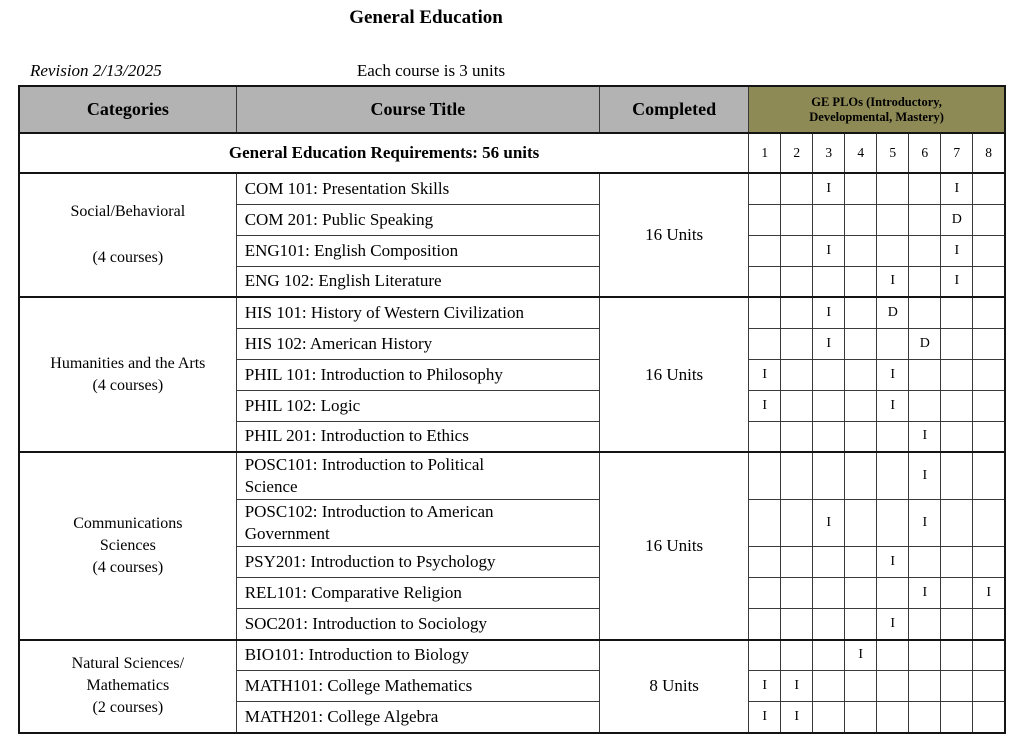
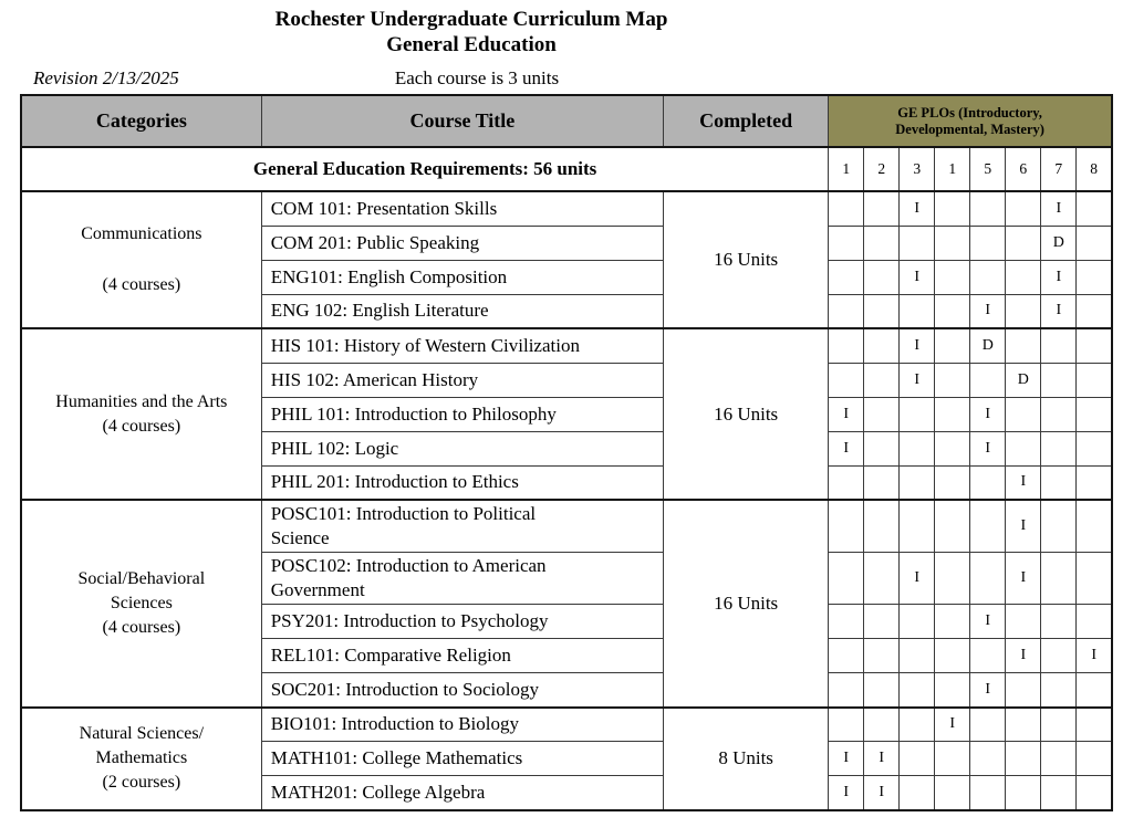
+ Rochester Undergraduate Curriculum Map
  General Education
  Revision 2/13/2025
  Each course is 3 units
  Categories	Course Title	Completed	GE PLOs (Introductory, Developmental, Mastery)
- General Education Requirements: 56 units	1	2	3	4	5	6	7	8
+ General Education Requirements: 56 units	1	2	3	1	5	6	7	8
- Social/Behavioral(4 courses)	COM 101: Presentation Skills	16 Units			I				I
+ Communications(4 courses)	COM 101: Presentation Skills	16 Units			I				I
  COM 201: Public Speaking							D
  ENG101: English Composition			I				I
  ENG 102: English Literature					I		I
  Humanities and the Arts(4 courses)	HIS 101: History of Western Civilization	16 Units			I		D
  HIS 102: American History			I			D
  PHIL 101: Introduction to Philosophy	I				I
  PHIL 102: Logic	I				I
  PHIL 201: Introduction to Ethics						I
- CommunicationsSciences(4 courses)	POSC101: Introduction to Political Science	16 Units						I
+ Social/BehavioralSciences(4 courses)	POSC101: Introduction to Political Science	16 Units						I
  POSC102: Introduction to American Government			I			I
  PSY201: Introduction to Psychology					I
  REL101: Comparative Religion						I		I
  SOC201: Introduction to Sociology					I
  Natural Sciences/Mathematics(2 courses)	BIO101: Introduction to Biology	8 Units				I
  MATH101: College Mathematics	I	I
  MATH201: College Algebra	I	I
